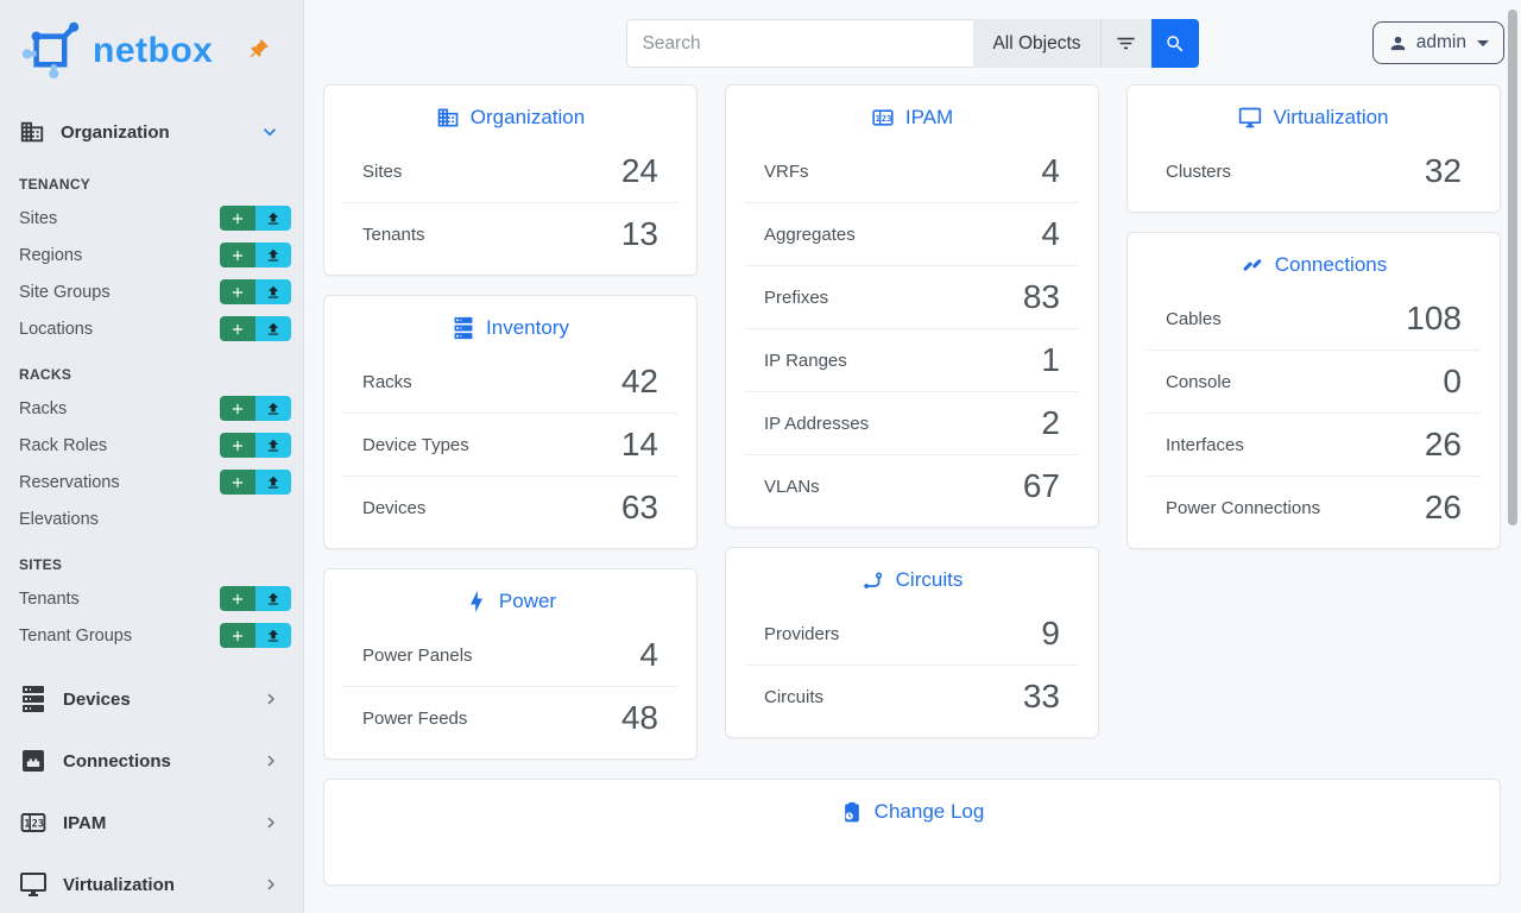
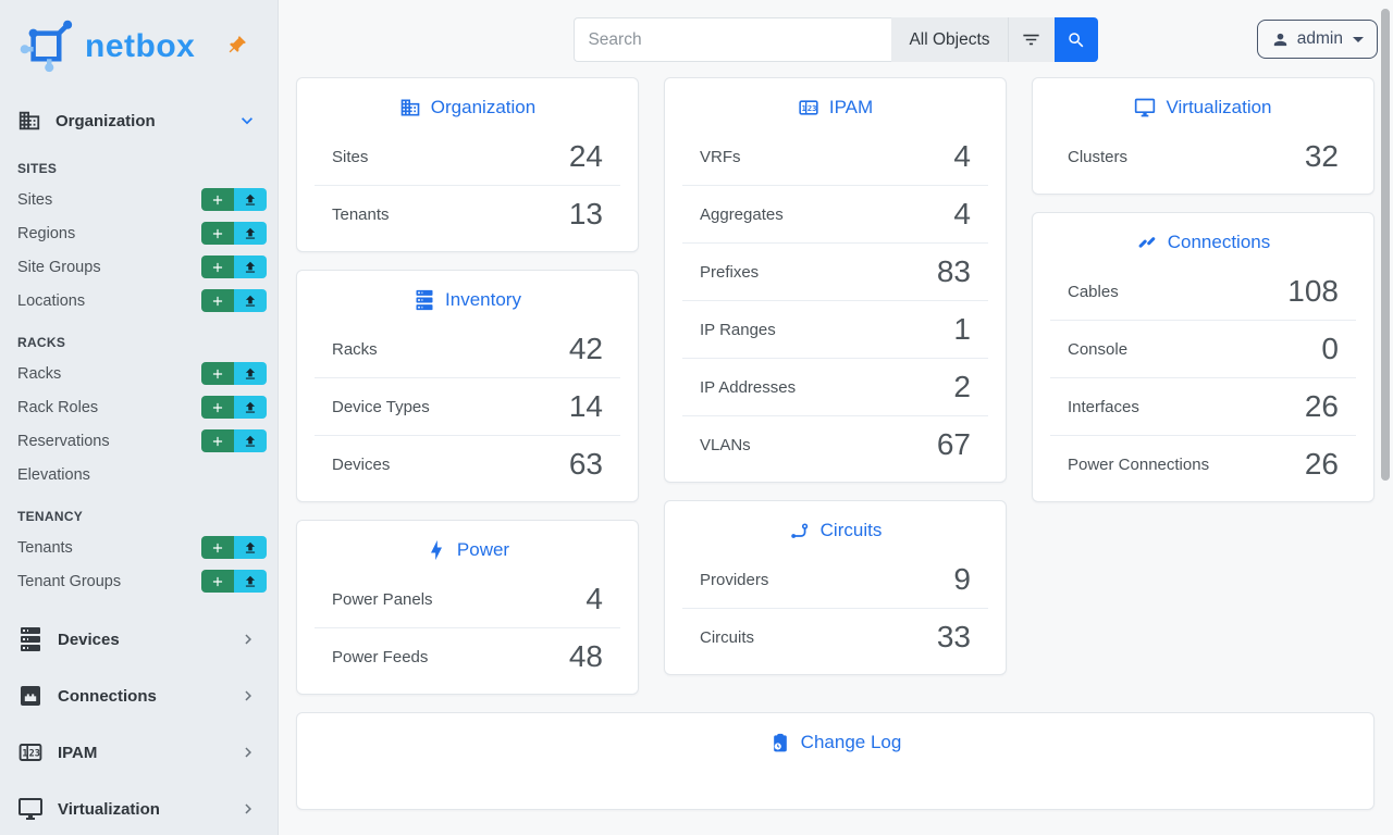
  netbox
  Organization
- TENANCY
+ SITES
  Sites
  Regions
  Site Groups
  Locations
  RACKS
  Racks
  Rack Roles
  Reservations
  Elevations
- SITES
+ TENANCY
  Tenants
  Tenant Groups
  Devices
  Connections
  IPAM
  Virtualization
  Search
  All Objects
  admin
  Organization
  Sites
  24
  Tenants
  13
  Inventory
  Racks
  42
  Device Types
  14
  Devices
  63
  Power
  Power Panels
  4
  Power Feeds
  48
  IPAM
  VRFs
  4
  Aggregates
  4
  Prefixes
  83
  IP Ranges
  1
  IP Addresses
  2
  VLANs
  67
  Circuits
  Providers
  9
  Circuits
  33
  Virtualization
  Clusters
  32
  Connections
  Cables
  108
  Console
  0
  Interfaces
  26
  Power Connections
  26
  Change Log
